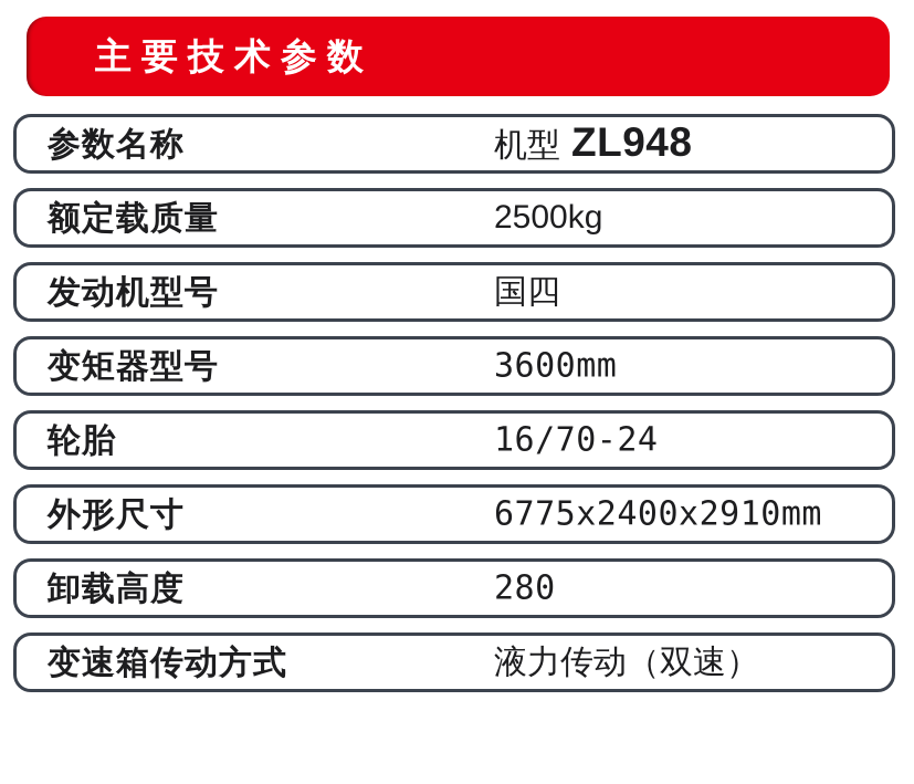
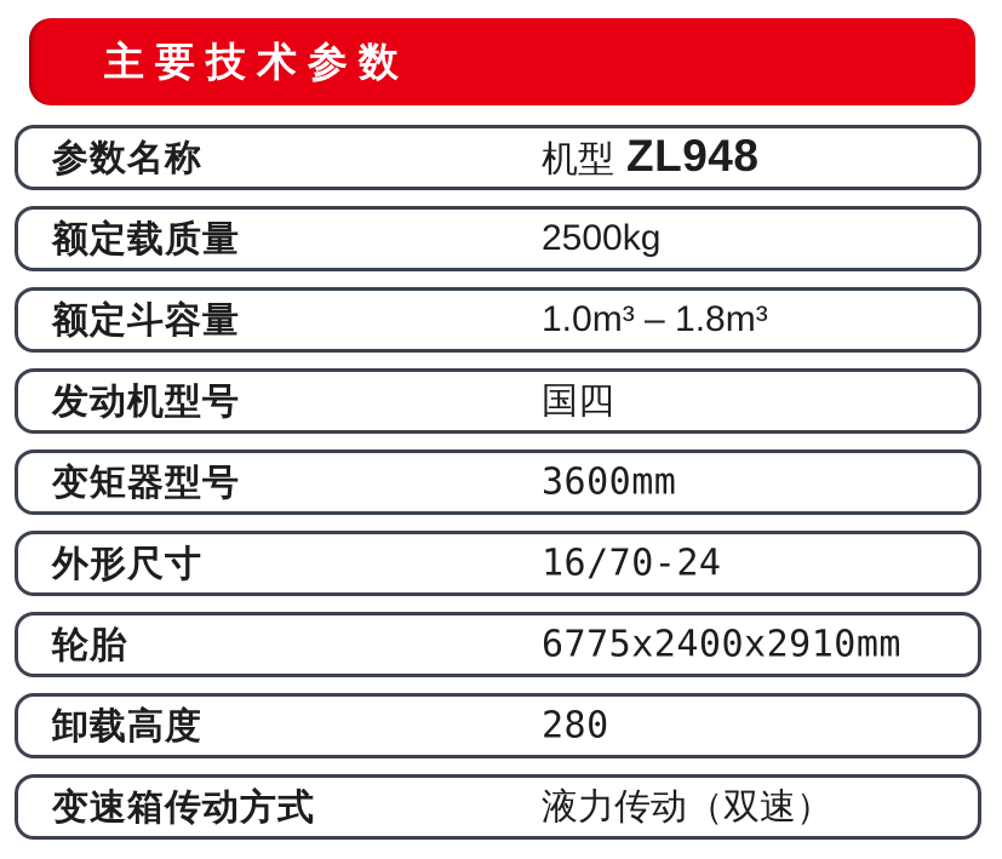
  主要技术参数
  参数名称
  机型 ZL948
  额定载质量
  2500kg
+ 额定斗容量
+ 1.0m³ – 1.8m³
  发动机型号
  国四
  变矩器型号
  3600mm
- 轮胎
+ 外形尺寸
  16/70-24
- 外形尺寸
+ 轮胎
  6775x2400x2910mm
  卸载高度
  280
  变速箱传动方式
  液力传动（双速）
